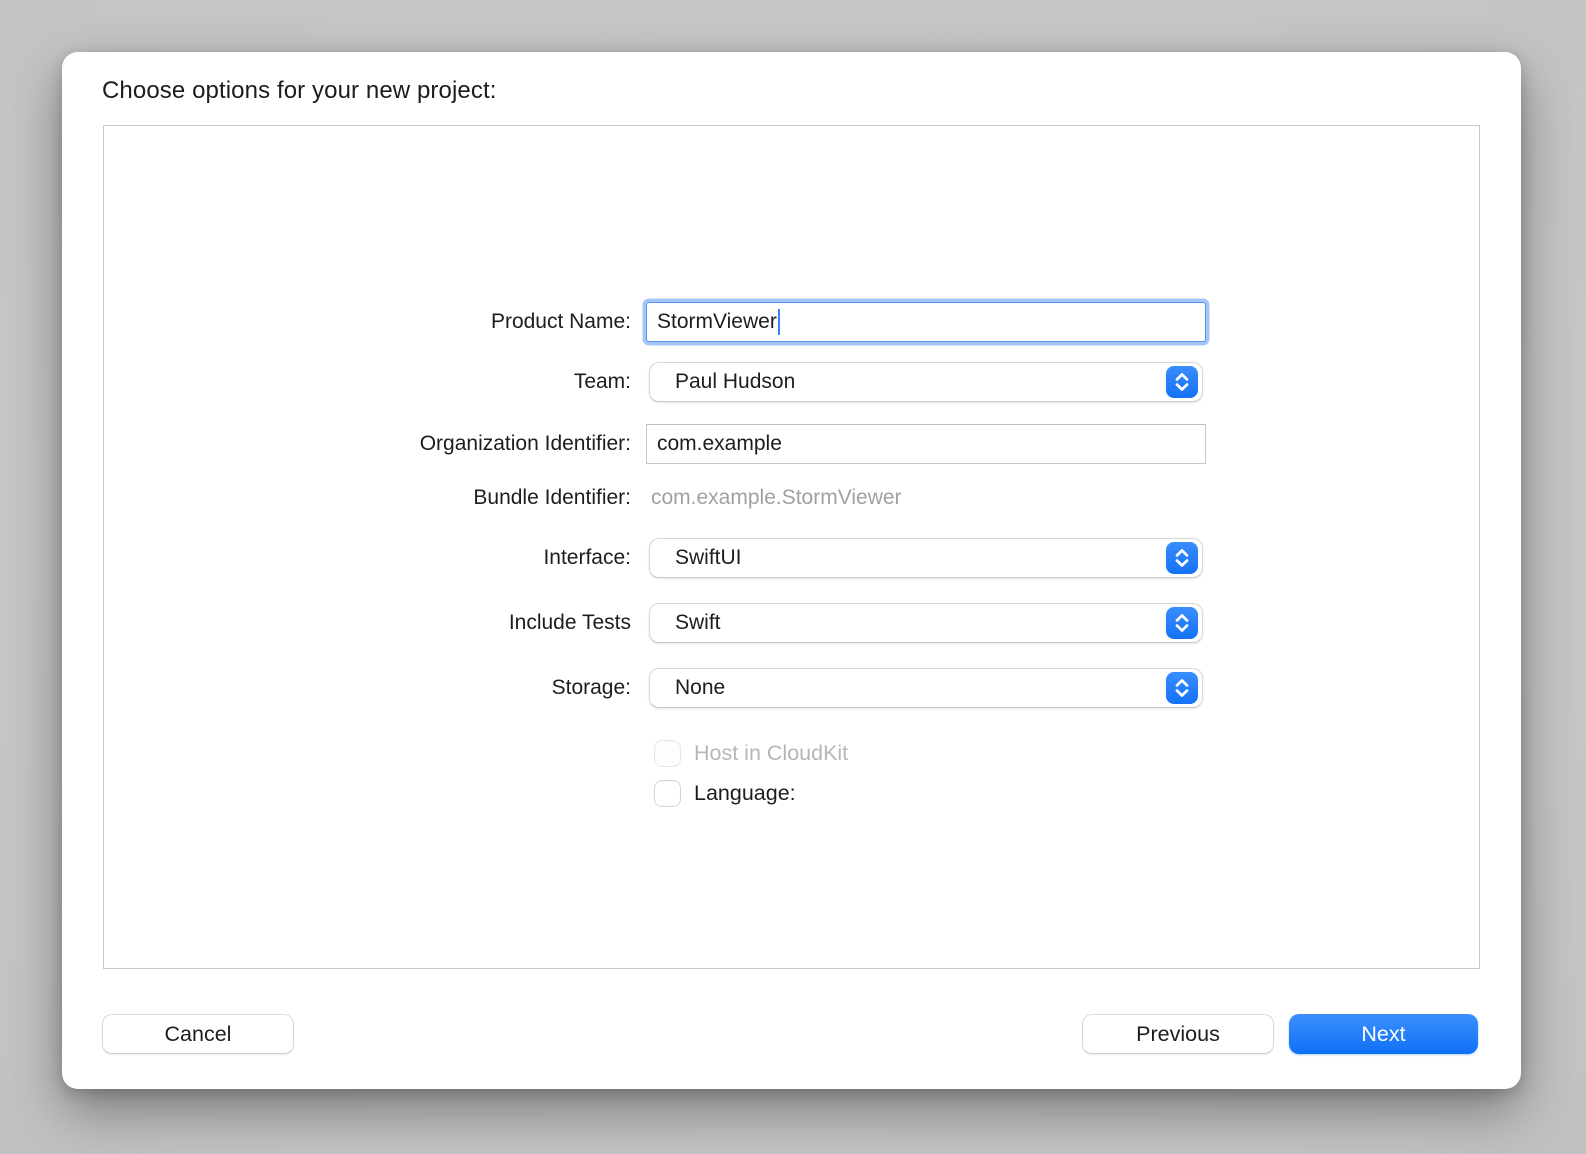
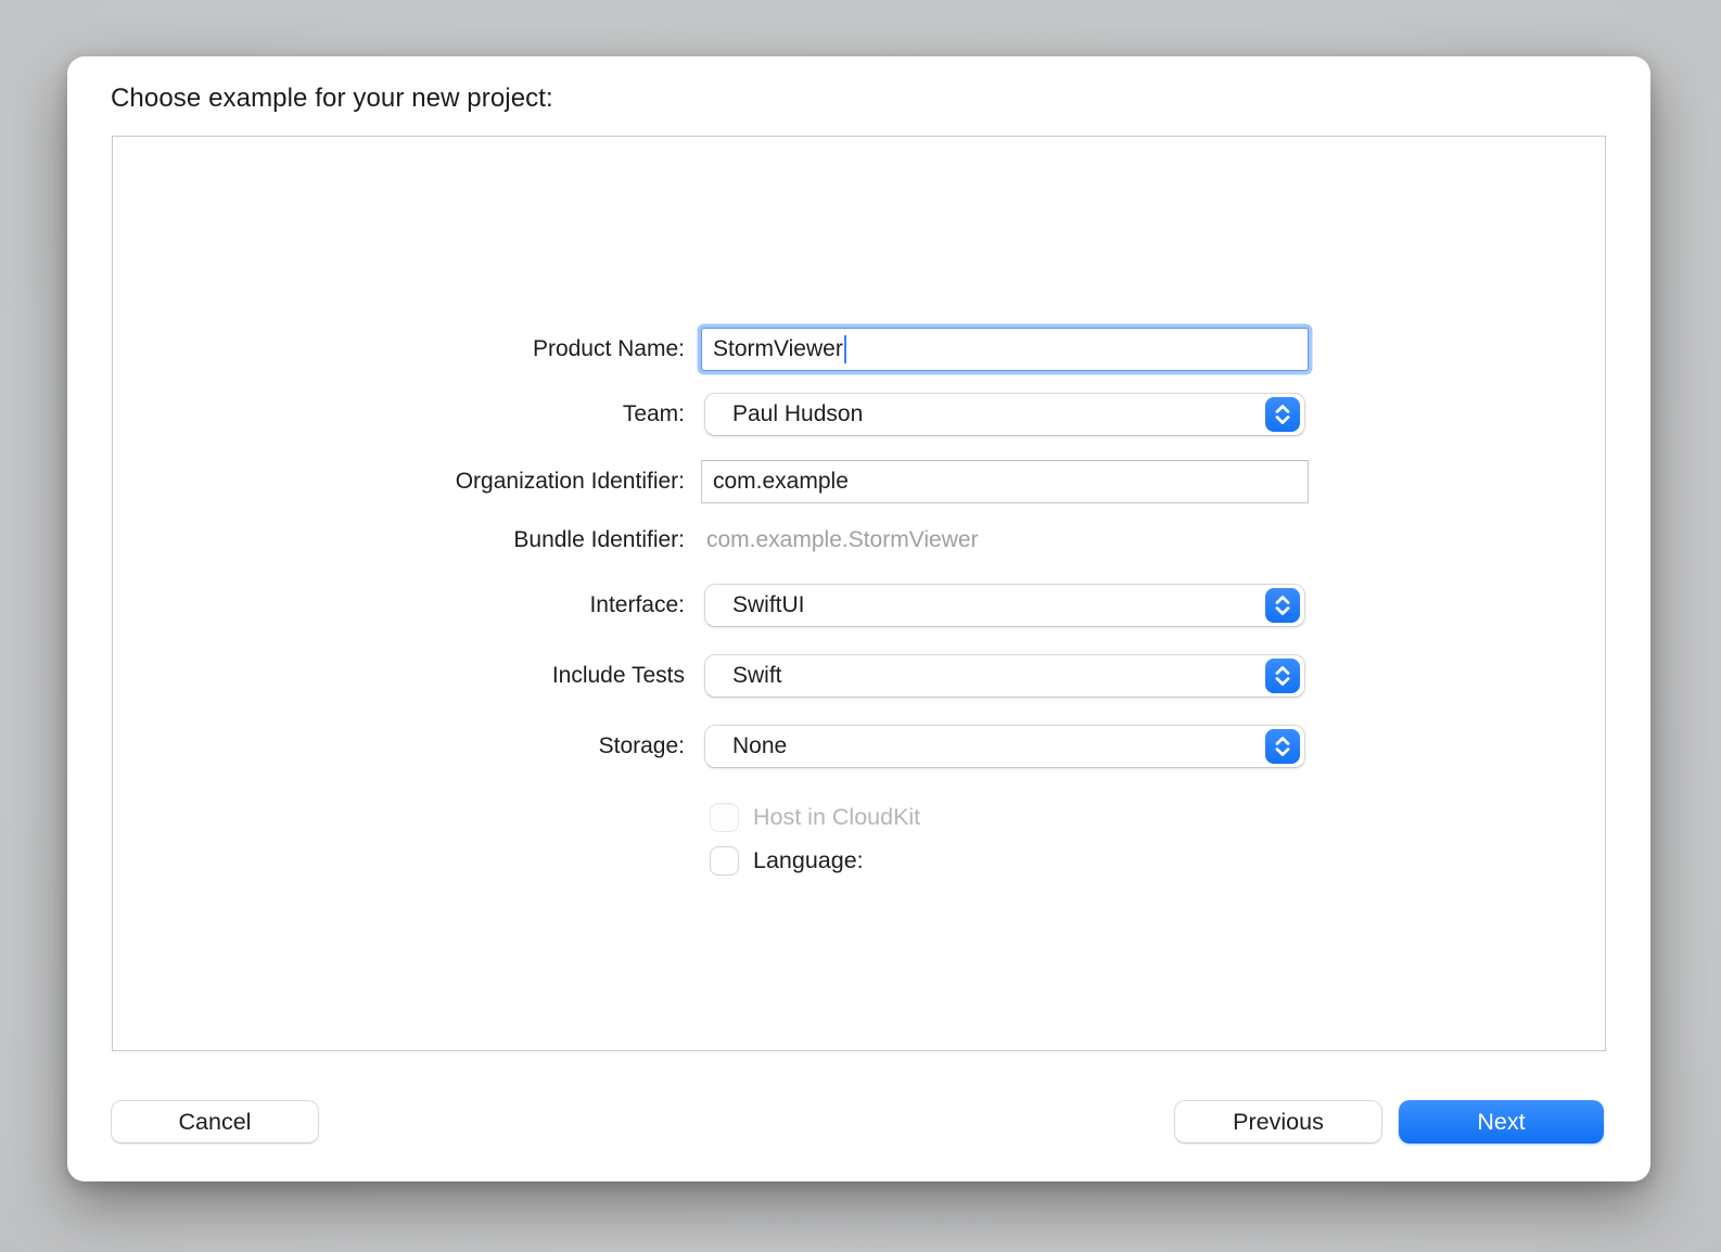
- Choose options for your new project:
+ Choose example for your new project:
  Product Name:
  StormViewer
  Team:
  Paul Hudson
  Organization Identifier:
  com.example
  Bundle Identifier:
  com.example.StormViewer
  Interface:
  SwiftUI
  Include Tests
  Swift
  Storage:
  None
  Host in CloudKit
  Language:
  Cancel
  Previous
  Next
